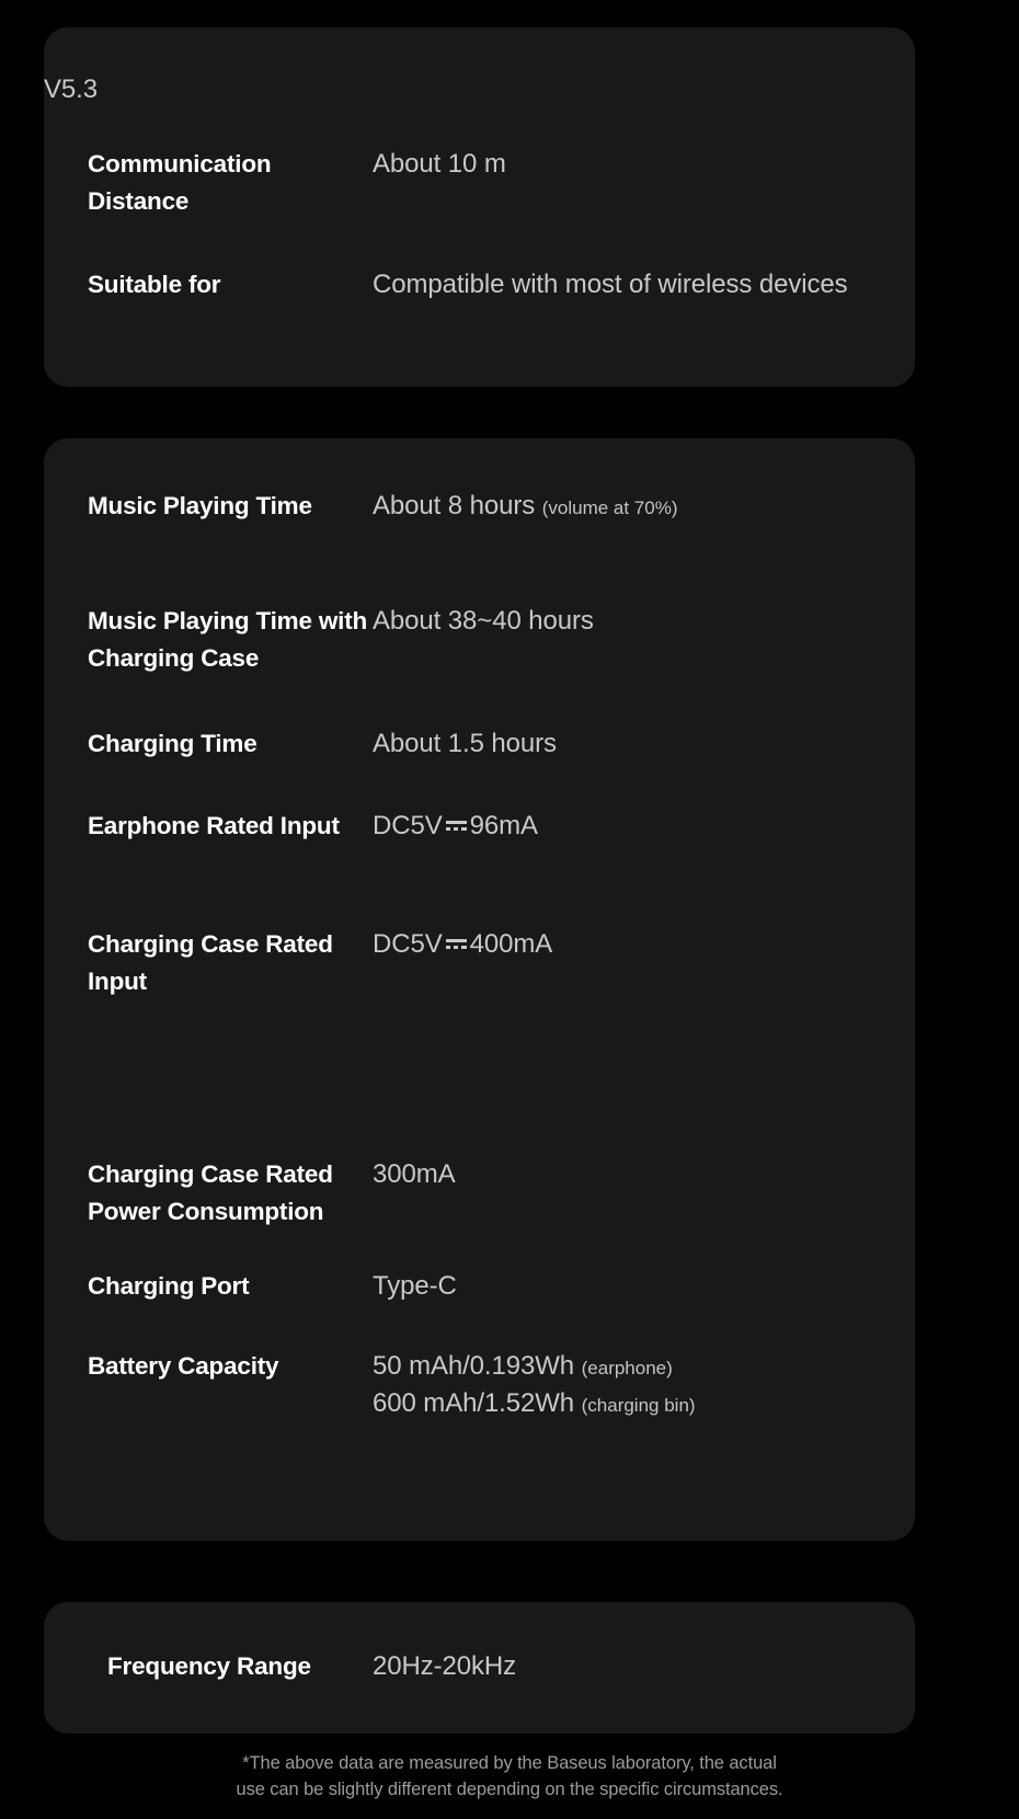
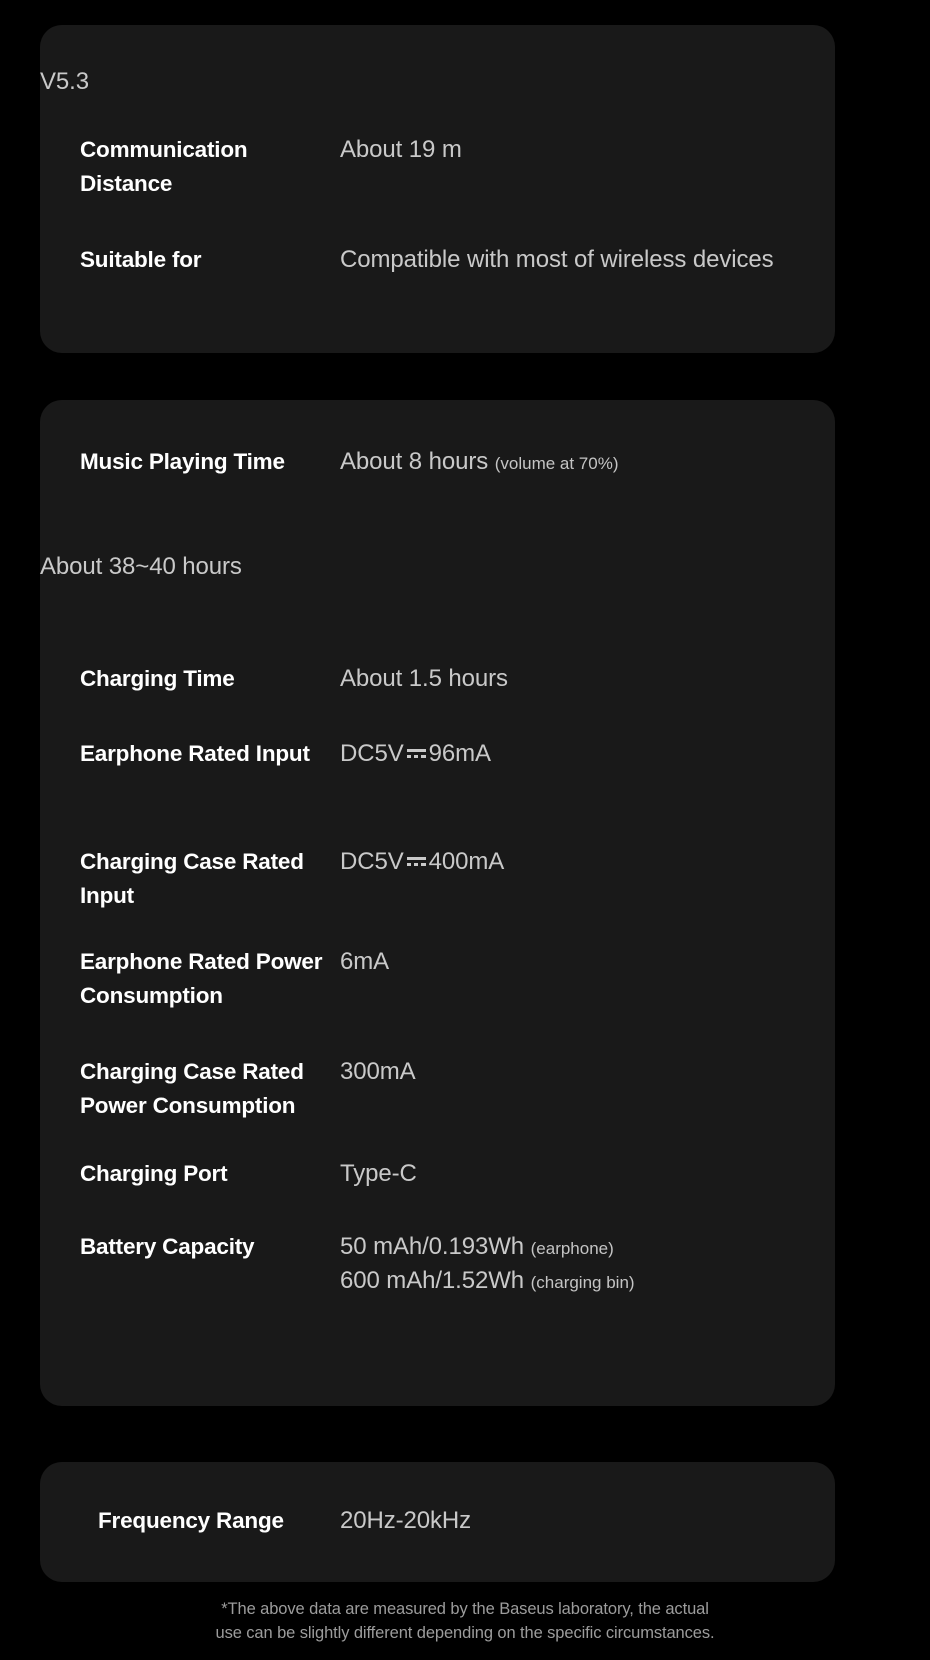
  V5.3
  Communication Distance
- About 10 m
+ About 19 m
  Suitable for
  Compatible with most of wireless devices
  Music Playing Time
  About 8 hours (volume at 70%)
- Music Playing Time with Charging Case
  About 38~40 hours
  Charging Time
  About 1.5 hours
  Earphone Rated Input
  DC5V 96mA
  Charging Case Rated Input
  DC5V 400mA
+ Earphone Rated Power Consumption
+ 6mA
  Charging Case Rated Power Consumption
  300mA
  Charging Port
  Type-C
  Battery Capacity
  50 mAh/0.193Wh (earphone)
  600 mAh/1.52Wh (charging bin)
  Frequency Range
  20Hz-20kHz
  *The above data are measured by the Baseus laboratory, the actual
  use can be slightly different depending on the specific circumstances.
